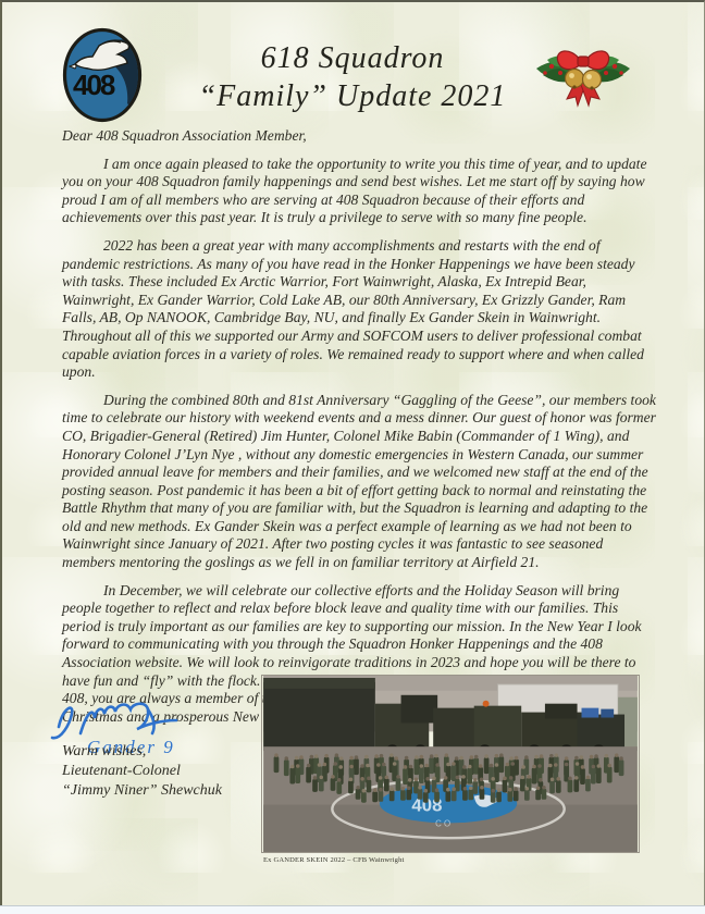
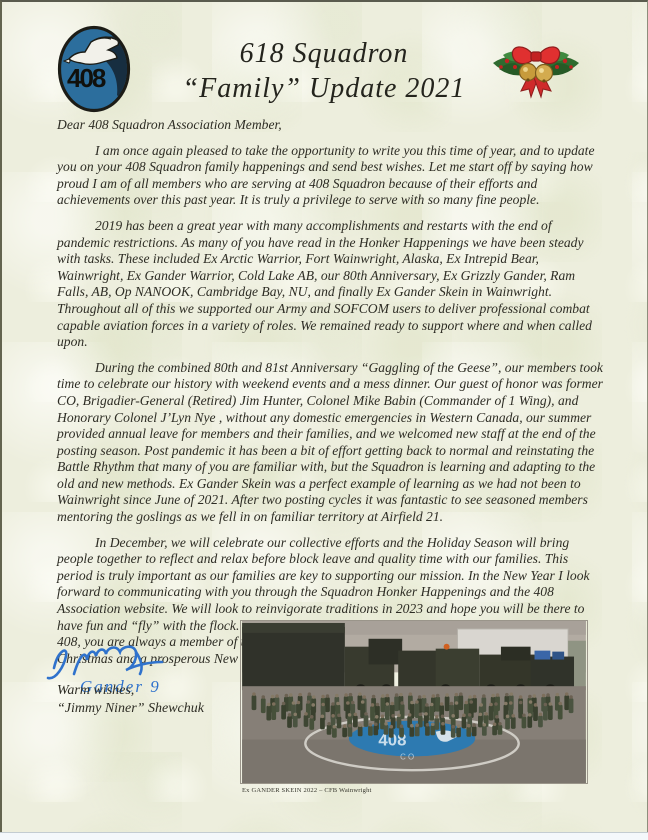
  408
  618 Squadron
  “Family” Update 2021
  Dear 408 Squadron Association Member,
  I am once again pleased to take the opportunity to write you this time of year, and to update you on your 408 Squadron family happenings and send best wishes. Let me start off by saying how proud I am of all members who are serving at 408 Squadron because of their efforts and achievements over this past year. It is truly a privilege to serve with so many fine people.
- 2022 has been a great year with many accomplishments and restarts with the end of pandemic restrictions. As many of you have read in the Honker Happenings we have been steady with tasks. These included Ex Arctic Warrior, Fort Wainwright, Alaska, Ex Intrepid Bear, Wainwright, Ex Gander Warrior, Cold Lake AB, our 80th Anniversary, Ex Grizzly Gander, Ram Falls, AB, Op NANOOK, Cambridge Bay, NU, and finally Ex Gander Skein in Wainwright. Throughout all of this we supported our Army and SOFCOM users to deliver professional combat capable aviation forces in a variety of roles. We remained ready to support where and when called upon.
+ 2019 has been a great year with many accomplishments and restarts with the end of pandemic restrictions. As many of you have read in the Honker Happenings we have been steady with tasks. These included Ex Arctic Warrior, Fort Wainwright, Alaska, Ex Intrepid Bear, Wainwright, Ex Gander Warrior, Cold Lake AB, our 80th Anniversary, Ex Grizzly Gander, Ram Falls, AB, Op NANOOK, Cambridge Bay, NU, and finally Ex Gander Skein in Wainwright. Throughout all of this we supported our Army and SOFCOM users to deliver professional combat capable aviation forces in a variety of roles. We remained ready to support where and when called upon.
- During the combined 80th and 81st Anniversary “Gaggling of the Geese”, our members took time to celebrate our history with weekend events and a mess dinner. Our guest of honor was former CO, Brigadier-General (Retired) Jim Hunter, Colonel Mike Babin (Commander of 1 Wing), and Honorary Colonel J’Lyn Nye , without any domestic emergencies in Western Canada, our summer provided annual leave for members and their families, and we welcomed new staff at the end of the posting season. Post pandemic it has been a bit of effort getting back to normal and reinstating the Battle Rhythm that many of you are familiar with, but the Squadron is learning and adapting to the old and new methods. Ex Gander Skein was a perfect example of learning as we had not been to Wainwright since January of 2021. After two posting cycles it was fantastic to see seasoned members mentoring the goslings as we fell in on familiar territory at Airfield 21.
+ During the combined 80th and 81st Anniversary “Gaggling of the Geese”, our members took time to celebrate our history with weekend events and a mess dinner. Our guest of honor was former CO, Brigadier-General (Retired) Jim Hunter, Colonel Mike Babin (Commander of 1 Wing), and Honorary Colonel J’Lyn Nye , without any domestic emergencies in Western Canada, our summer provided annual leave for members and their families, and we welcomed new staff at the end of the posting season. Post pandemic it has been a bit of effort getting back to normal and reinstating the Battle Rhythm that many of you are familiar with, but the Squadron is learning and adapting to the old and new methods. Ex Gander Skein was a perfect example of learning as we had not been to Wainwright since June of 2021. After two posting cycles it was fantastic to see seasoned members mentoring the goslings as we fell in on familiar territory at Airfield 21.
  In December, we will celebrate our collective efforts and the Holiday Season will bring people together to reflect and relax before block leave and quality time with our families. This period is truly important as our families are key to supporting our mission. In the New Year I look forward to communicating with you through the Squadron Honker Happenings and the 408 Association website. We will look to reinvigorate traditions in 2023 and hope you will be there to have fun and “fly” with the flock. 408, you are always a member of Chrstmas and a prosperous New
  Gander 9
  Warm wishes,
- Lieutenant-Colonel
  “Jimmy Niner” Shewchuk
  408
  C O
